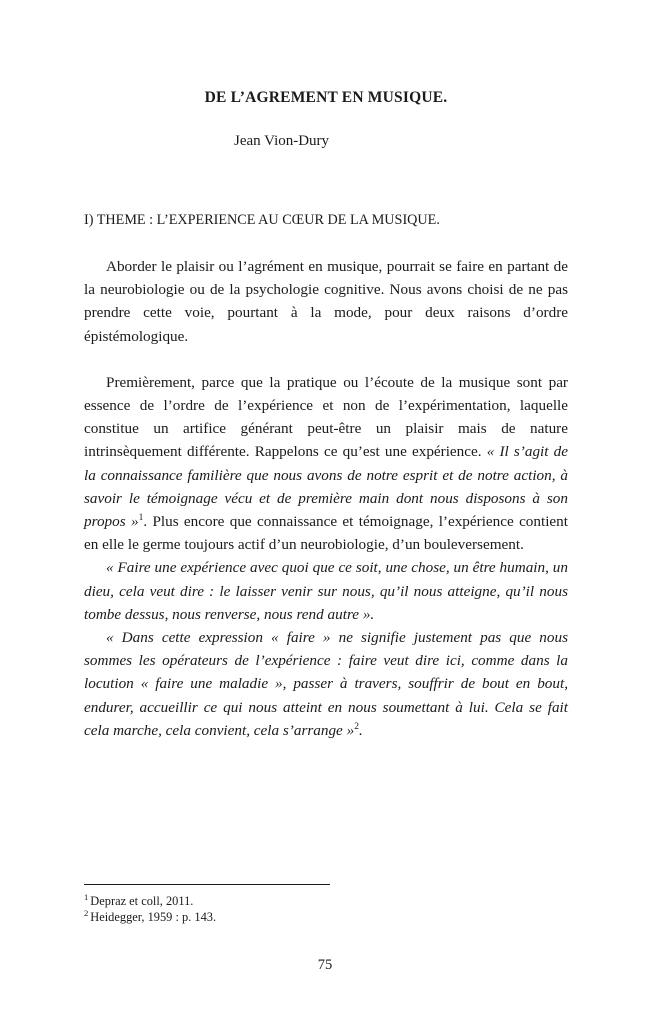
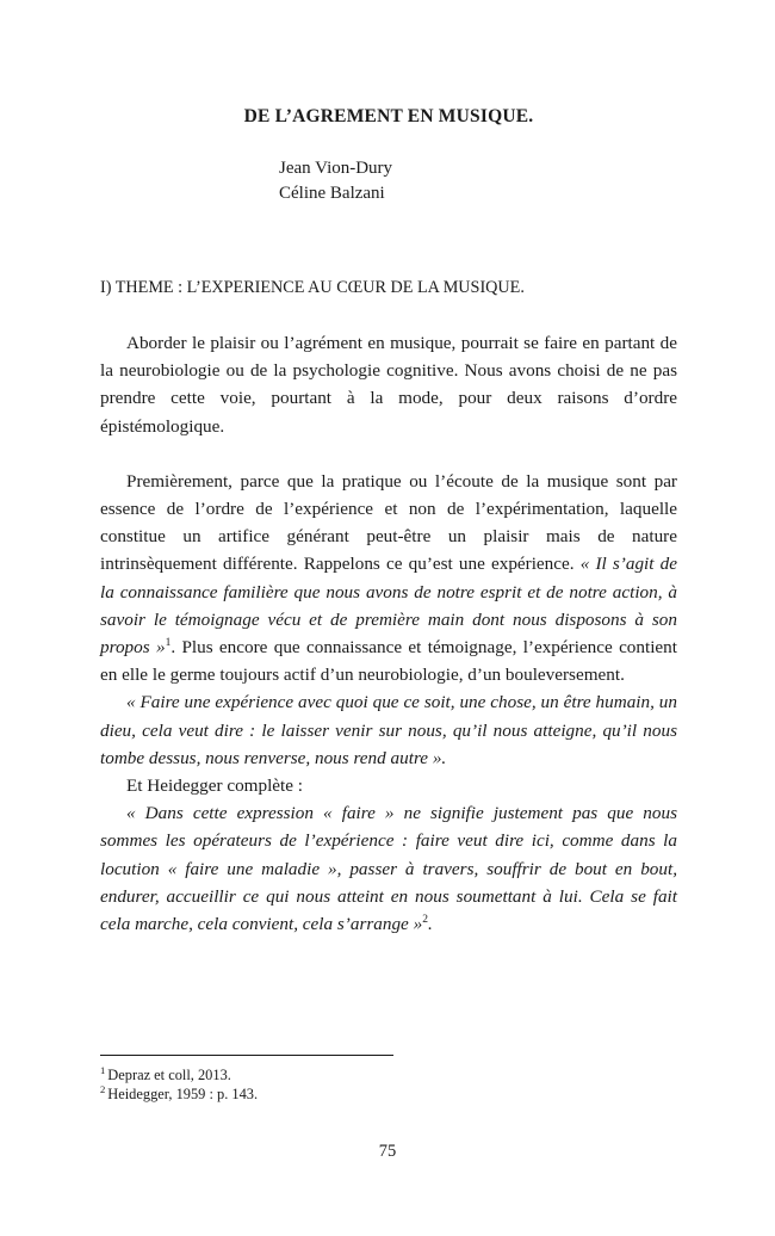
  DE L’AGREMENT EN MUSIQUE.
  Jean Vion-Dury
+ Céline Balzani
  I) THEME : L’EXPERIENCE AU CŒUR DE LA MUSIQUE.
  Aborder le plaisir ou l’agrément en musique, pourrait se faire en partant de la neurobiologie ou de la psychologie cognitive. Nous avons choisi de ne pas prendre cette voie, pourtant à la mode, pour deux raisons d’ordre épistémologique.
  Premièrement, parce que la pratique ou l’écoute de la musique sont par essence de l’ordre de l’expérience et non de l’expérimentation, laquelle constitue un artifice générant peut-être un plaisir mais de nature intrinsèquement différente. Rappelons ce qu’est une expérience. « Il s’agit de la connaissance familière que nous avons de notre esprit et de notre action, à savoir le témoignage vécu et de première main dont nous disposons à son propos »1. Plus encore que connaissance et témoignage, l’expérience contient en elle le germe toujours actif d’un neurobiologie, d’un bouleversement.
  « Faire une expérience avec quoi que ce soit, une chose, un être humain, un dieu, cela veut dire : le laisser venir sur nous, qu’il nous atteigne, qu’il nous tombe dessus, nous renverse, nous rend autre ».
+ Et Heidegger complète :
  « Dans cette expression « faire » ne signifie justement pas que nous sommes les opérateurs de l’expérience : faire veut dire ici, comme dans la locution « faire une maladie », passer à travers, souffrir de bout en bout, endurer, accueillir ce qui nous atteint en nous soumettant à lui. Cela se fait cela marche, cela convient, cela s’arrange »2.
- 1 Depraz et coll, 2011.
+ 1 Depraz et coll, 2013.
  2 Heidegger, 1959 : p. 143.
  75
